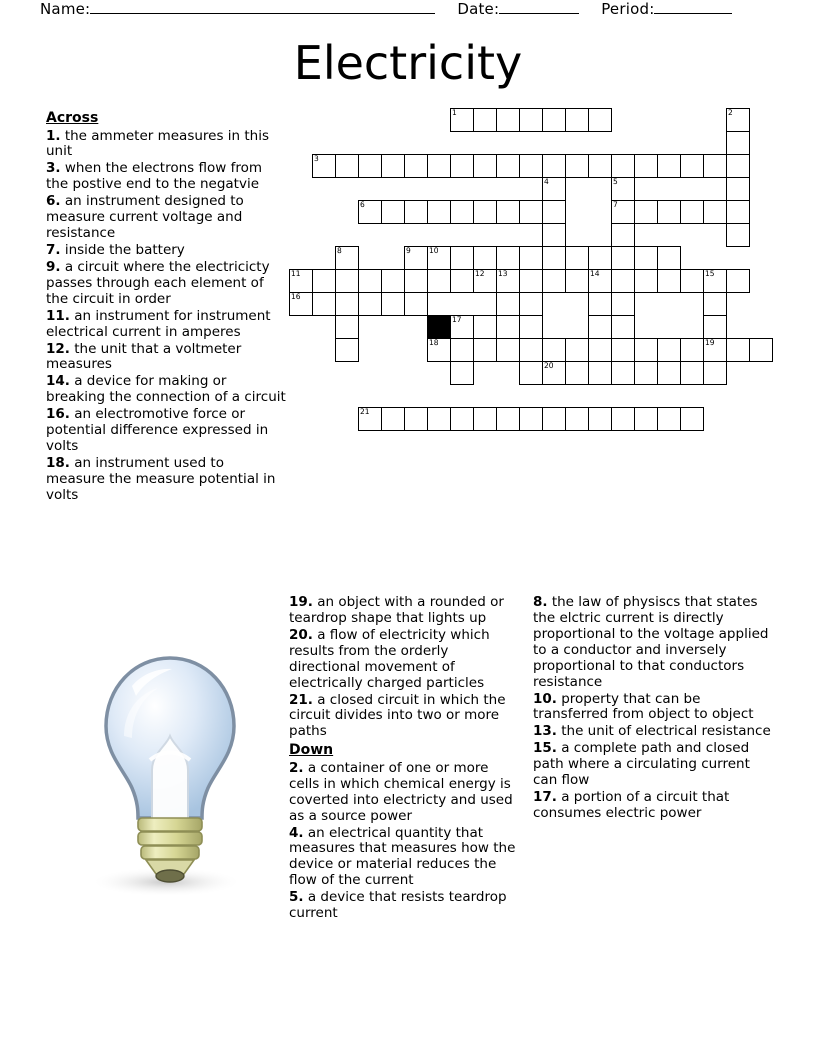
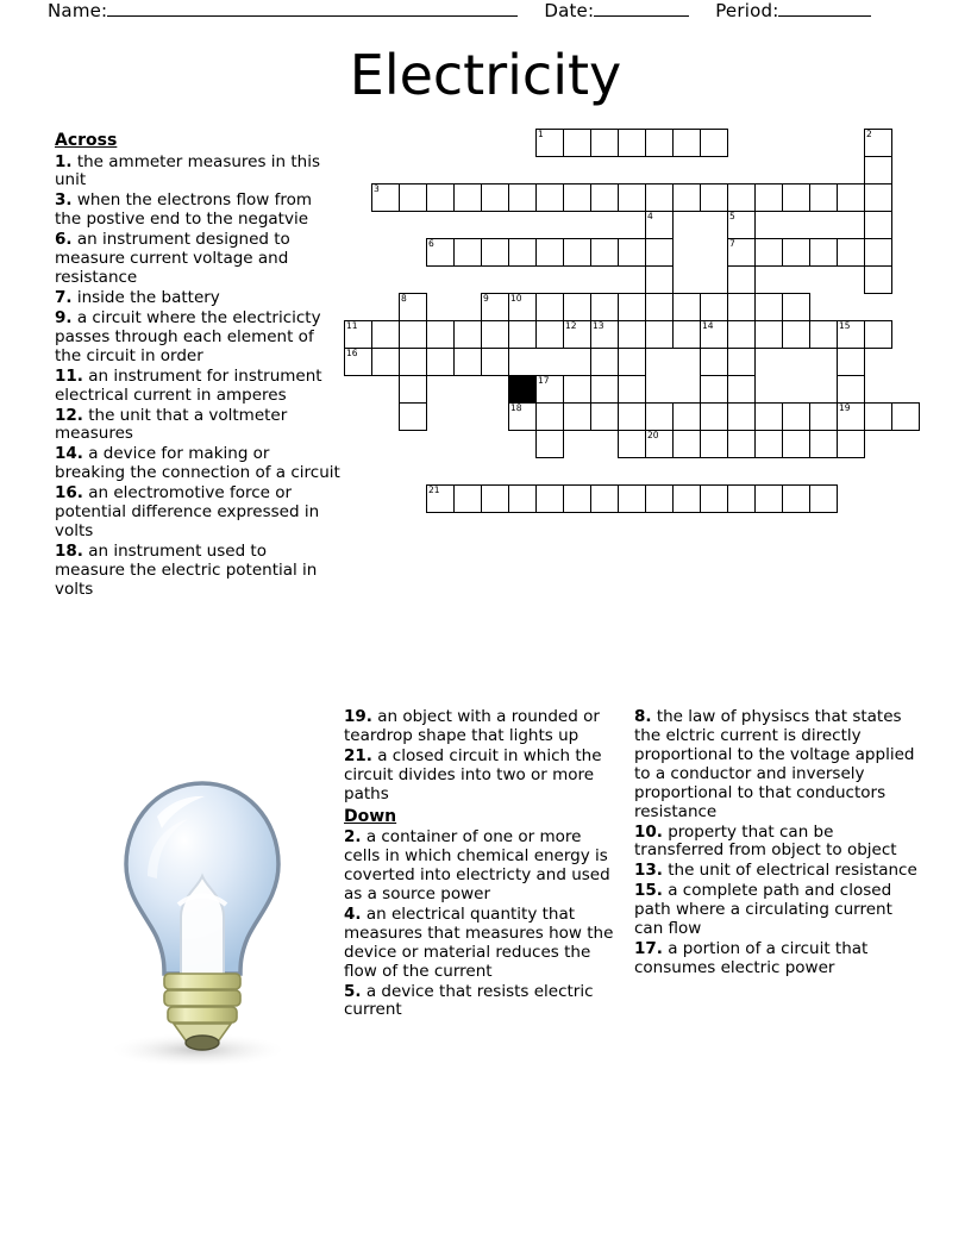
  Name:
  Date:
  Period:
  Electricity
  Across
  1. the ammeter measures in this unit
  3. when the electrons flow from the postive end to the negatvie
  6. an instrument designed to measure current voltage and resistance
  7. inside the battery
  9. a circuit where the electricicty passes through each element of the circuit in order
  11. an instrument for instrument electrical current in amperes
  12. the unit that a voltmeter measures
  14. a device for making or breaking the connection of a circuit
  16. an electromotive force or potential difference expressed in volts
- 18. an instrument used to measure the measure potential in volts
+ 18. an instrument used to measure the electric potential in volts
  1
  2
  3
  4
  5
  6
  7
  8
  9
  10
  11
  12
  13
  14
  15
  16
  17
  18
  19
  20
  21
  19. an object with a rounded or teardrop shape that lights up
- 20. a flow of electricity which results from the orderly directional movement of electrically charged particles
  21. a closed circuit in which the circuit divides into two or more paths
  Down
  2. a container of one or more cells in which chemical energy is coverted into electricty and used as a source power
  4. an electrical quantity that measures that measures how the device or material reduces the flow of the current
- 5. a device that resists teardrop current
+ 5. a device that resists electric current
  8. the law of physiscs that states the elctric current is directly proportional to the voltage applied to a conductor and inversely proportional to that conductors resistance
  10. property that can be transferred from object to object
  13. the unit of electrical resistance
  15. a complete path and closed path where a circulating current can flow
  17. a portion of a circuit that consumes electric power
